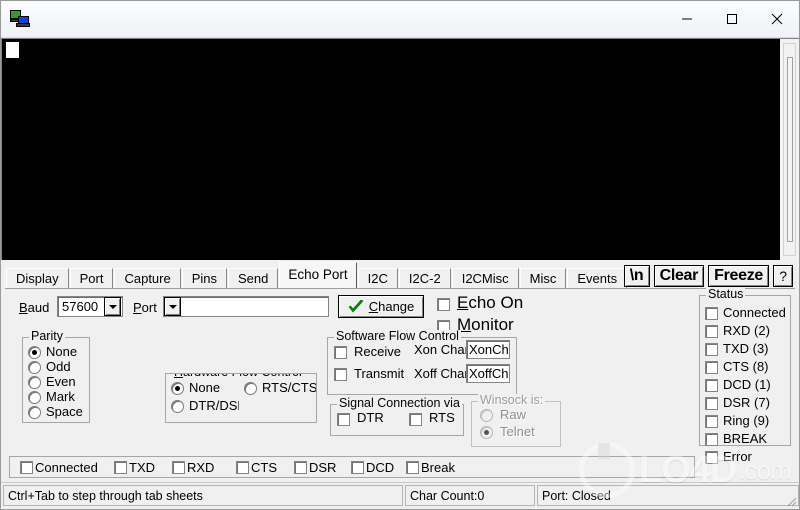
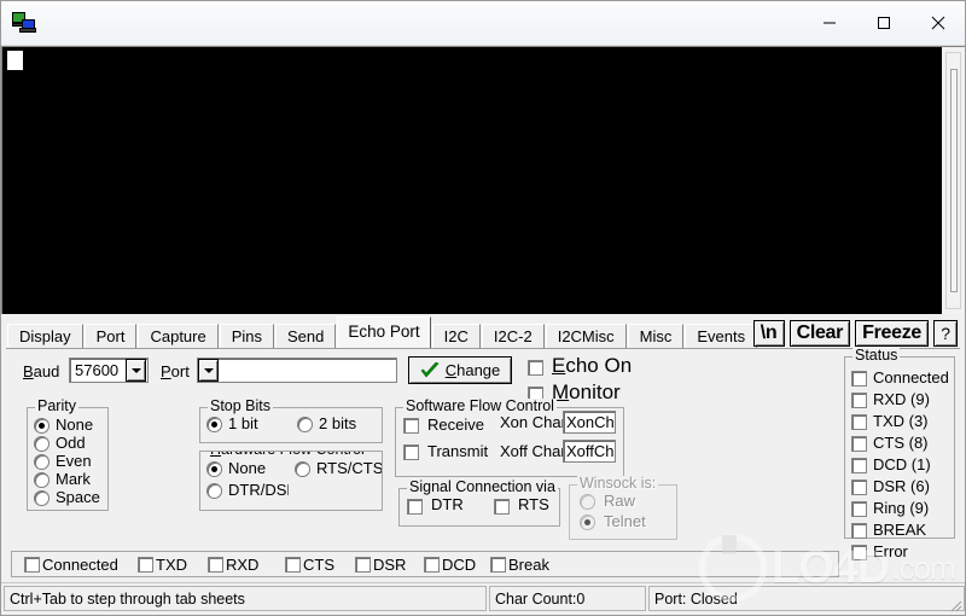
  Display
  Port
  Capture
  Pins
  Send
  Echo Port
  I2C
  I2C-2
  I2CMisc
  Misc
  Events
  \n
  Clear
  Freeze
  ?
  Baud
  57600
  Port
  Change
  Echo On
  Monitor
  Parity
  None
  Odd
  Even
  Mark
  Space
+ Stop Bits
+ 1 bit
+ 2 bits
  None
  RTS/CTS
  DTR/DS
  Software Flow Control
  Receive
  Transmit
  Xon Cha
  XonCh
  Xoff Cha
  XoffCh
  Signal Connection via
  DTR
  RTS
  Winsock is:
  Raw
  Telnet
  Status
  Connected
- RXD (2)
+ RXD (9)
  TXD (3)
  CTS (8)
  DCD (1)
- DSR (7)
+ DSR (6)
  Ring (9)
  BREAK
  Error
  Connected
  TXD
  RXD
  CTS
  DSR
  DCD
  Break
  Ctrl+Tab to step through tab sheets
  Char Count:0
  Port: Closed
  LO4D
  .com
